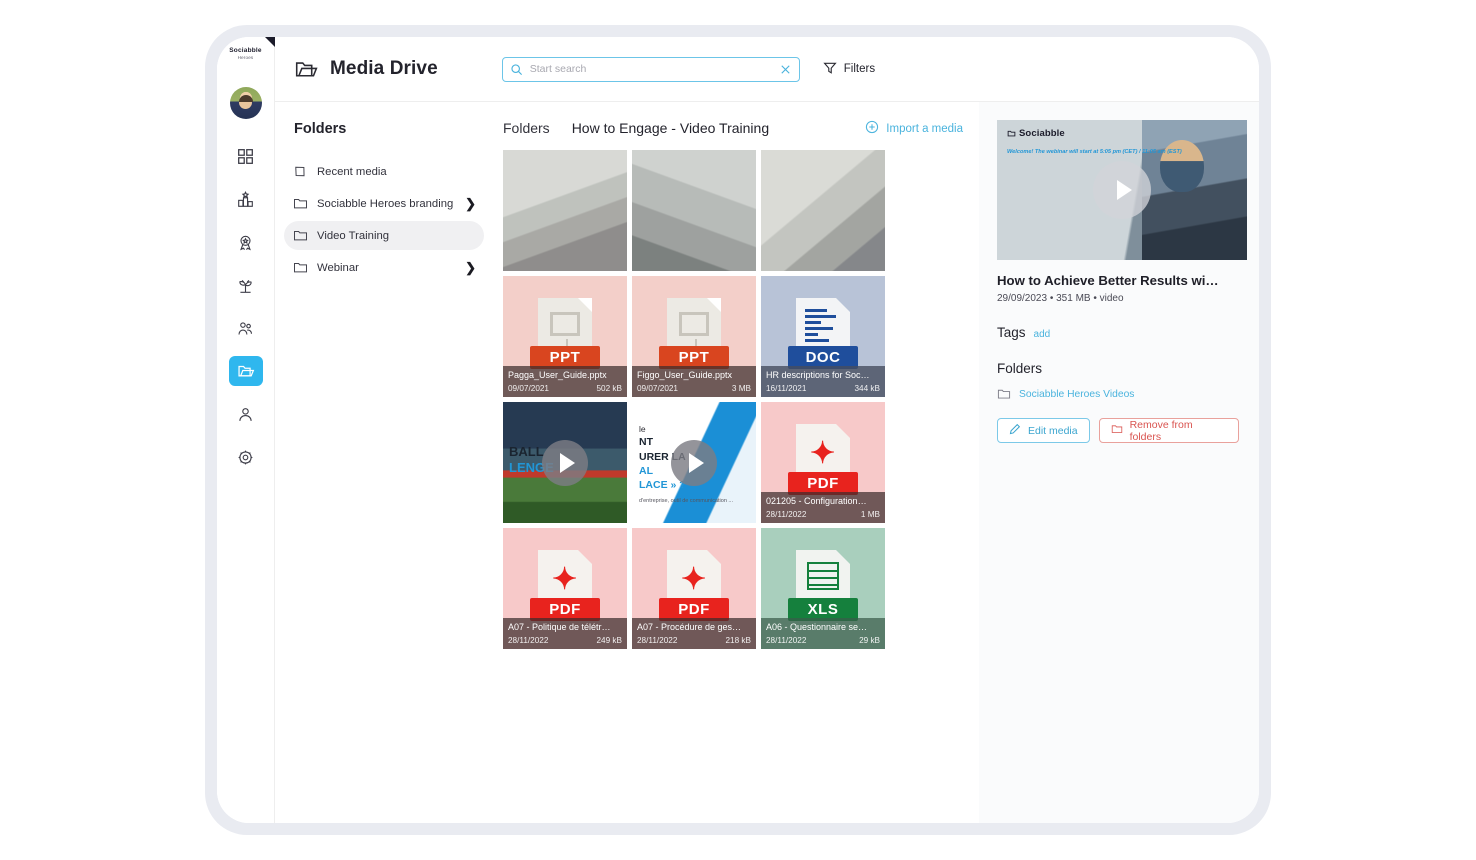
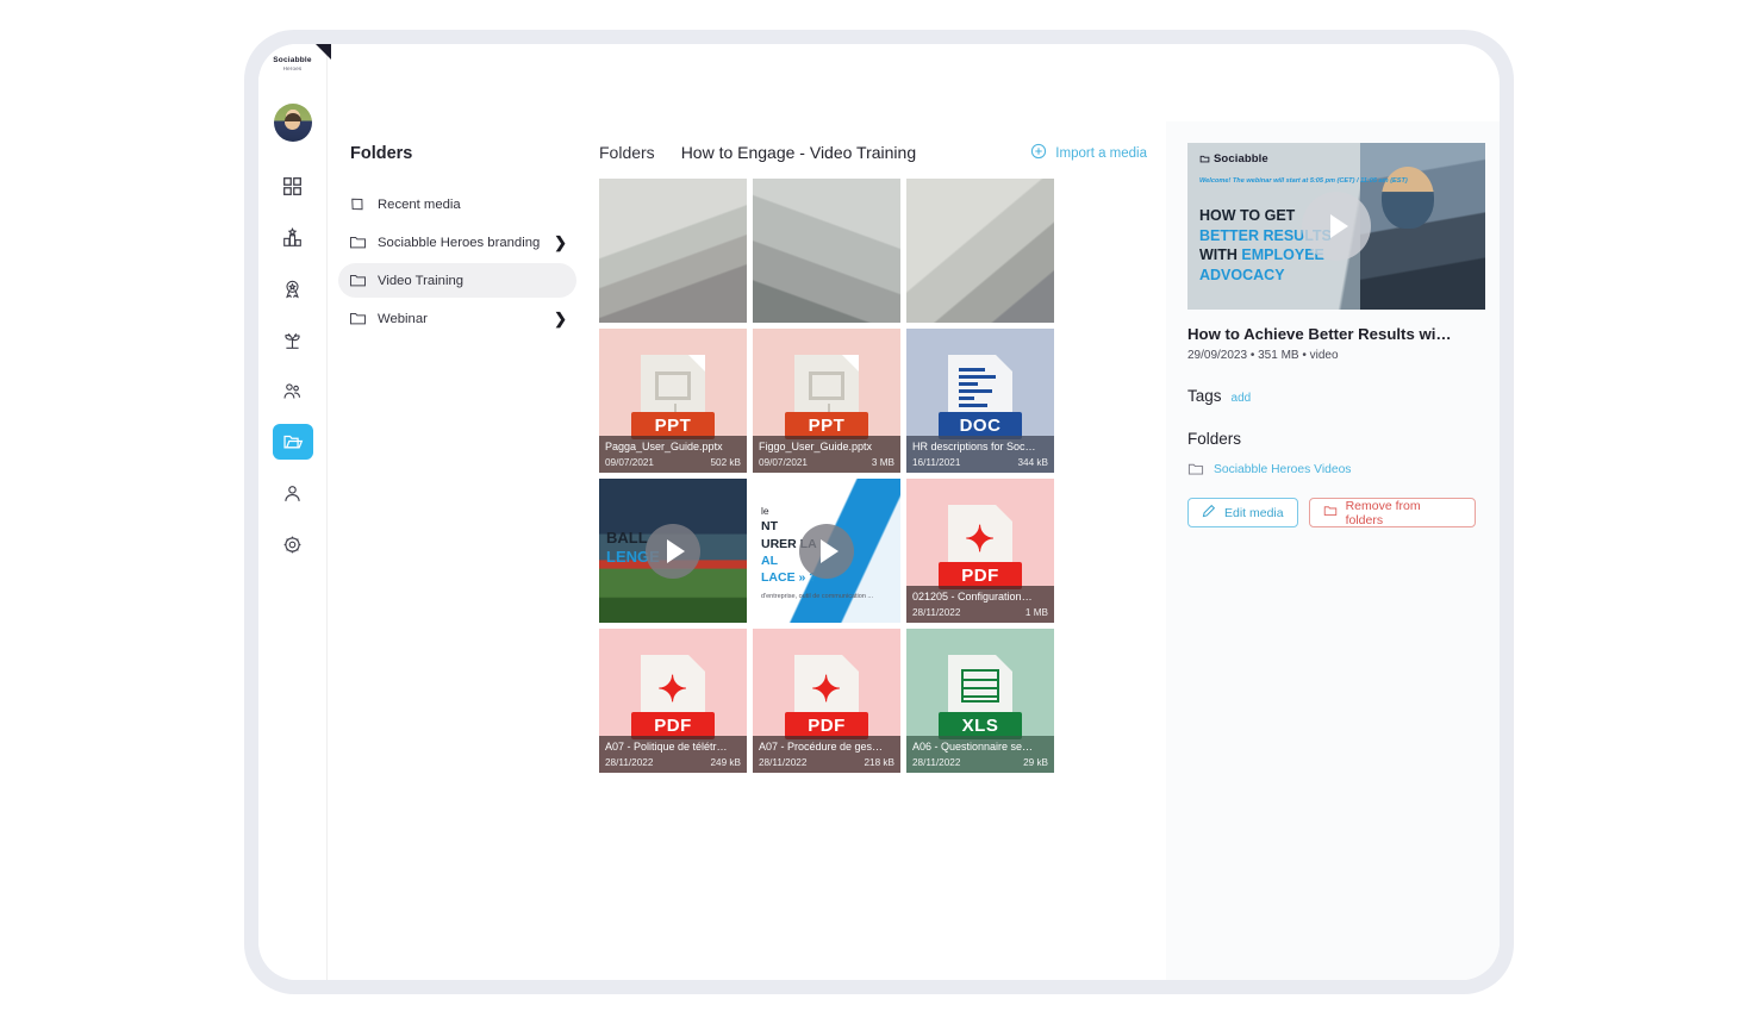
- Media Drive
- Start search
- Filters
  Folders
  Recent media
  Sociabble Heroes branding
  ❯
  Video Training
  Webinar
  ❯
  Folders
  How to Engage - Video Training
  Import a media
  PPT
  Pagga_User_Guide.pptx
  09/07/2021
  502 kB
  PPT
  Figgo_User_Guide.pptx
  09/07/2021
  3 MB
  DOC
  HR descriptions for Soc…
  16/11/2021
  344 kB
  BALL
  LENGE
  le
  NT
  URER LA
  AL
  LACE » ?
  ✦
  PDF
  021205 - Configuration…
  28/11/2022
  1 MB
  ✦
  PDF
  A07 - Politique de télétr…
  28/11/2022
  249 kB
  ✦
  PDF
  A07 - Procédure de ges…
  28/11/2022
  218 kB
  XLS
  A06 - Questionnaire se…
  28/11/2022
  29 kB
  Sociabble
+ HOW TO GET
+ BETTER RESULTS
+ WITH EMPLOYEE
+ ADVOCACY
  How to Achieve Better Results wi…
  29/09/2023 • 351 MB • video
  Tags
  add
  Folders
  Sociabble Heroes Videos
  Edit media
  Remove from folders
